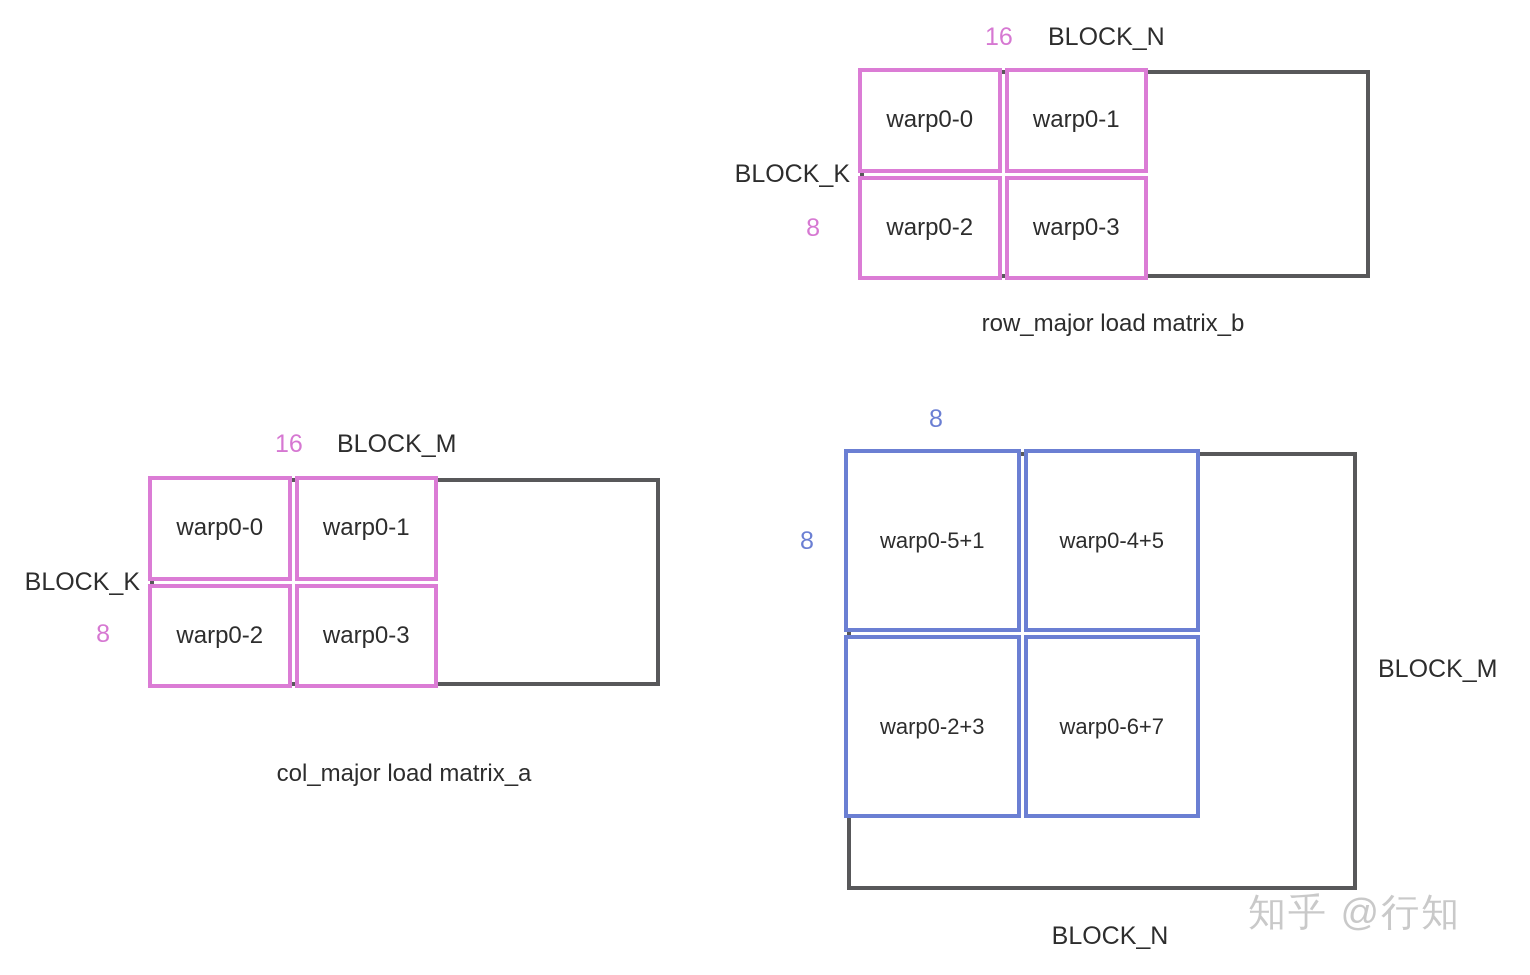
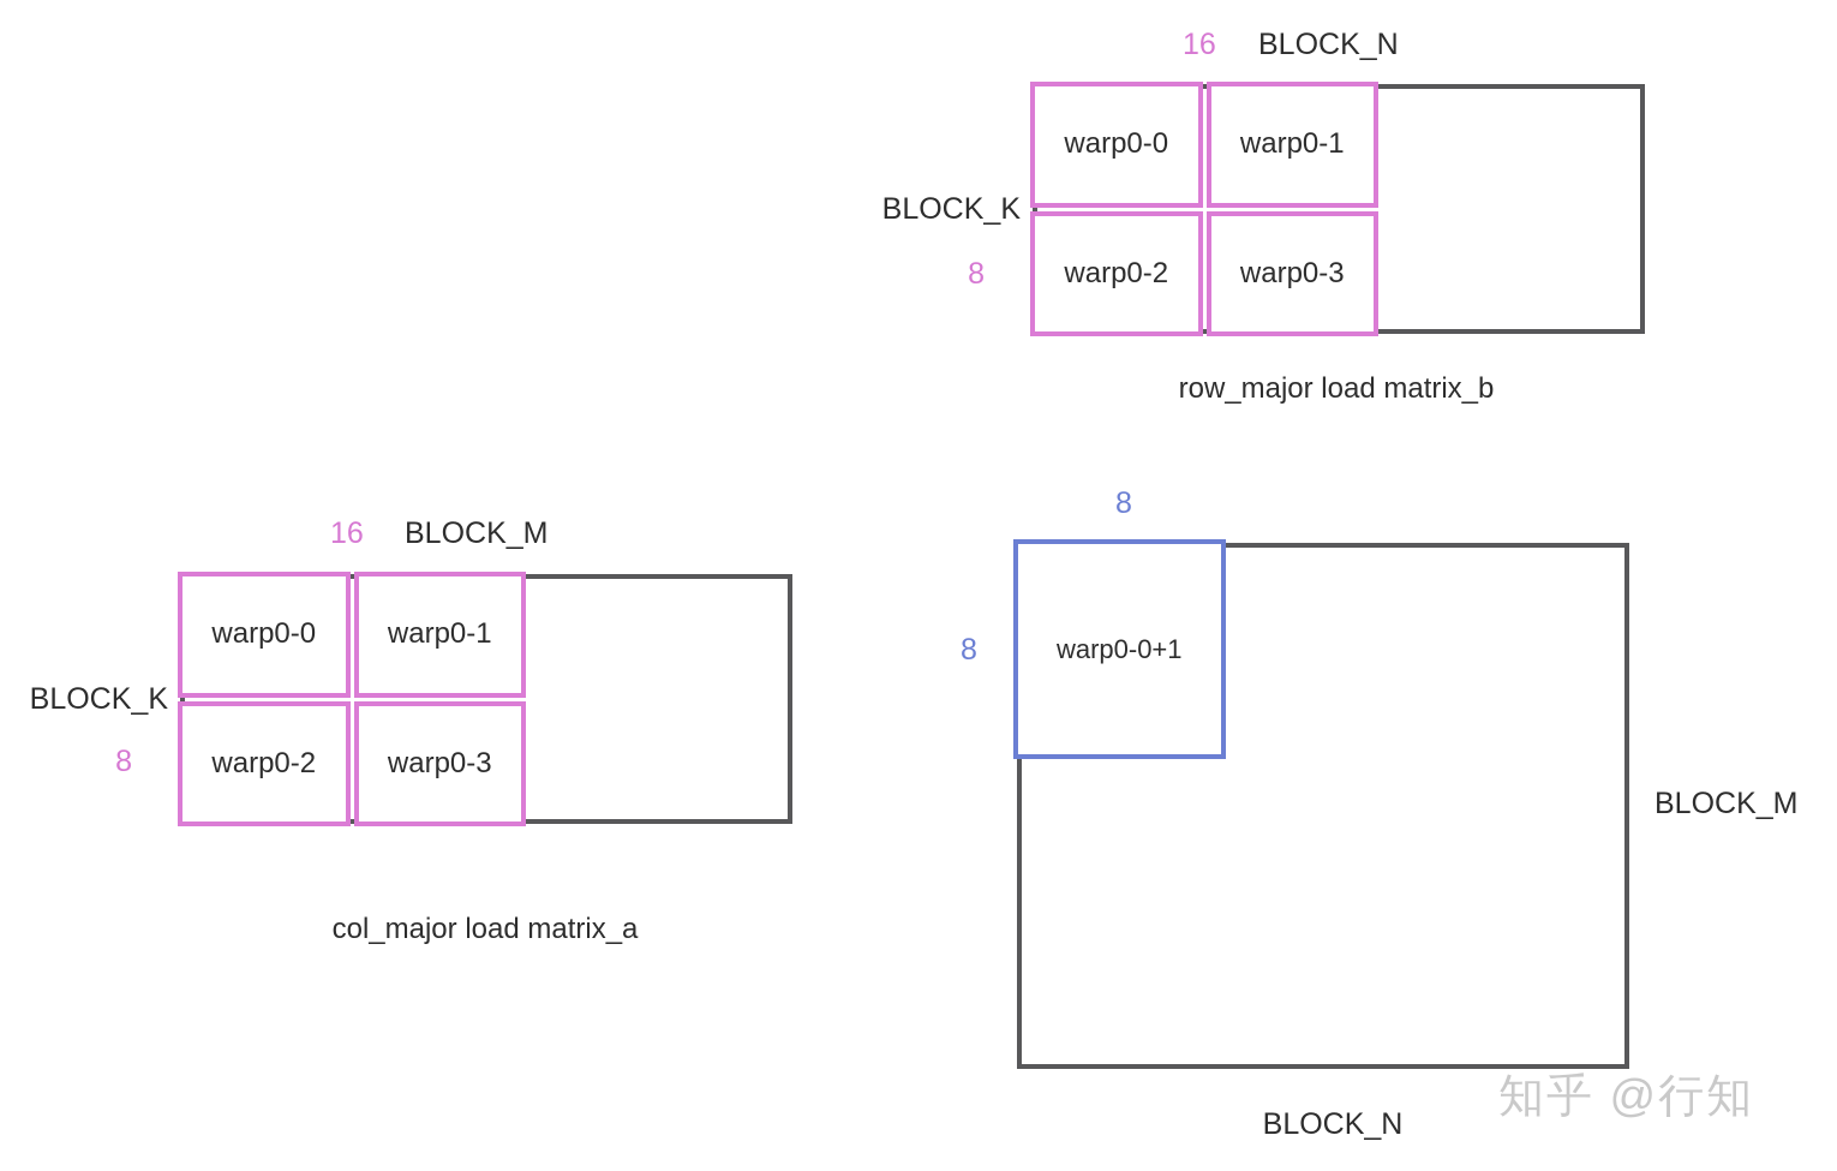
  16
  BLOCK_N
  BLOCK_K
  8
  warp0-0
  warp0-1
  warp0-2
  warp0-3
  row_major load matrix_b
  16
  BLOCK_M
  BLOCK_K
  8
  warp0-0
  warp0-1
  warp0-2
  warp0-3
  col_major load matrix_a
  8
  8
- warp0-5+1
+ warp0-0+1
- warp0-4+5
- warp0-2+3
- warp0-6+7
  BLOCK_M
  BLOCK_N
  知乎 @行知
